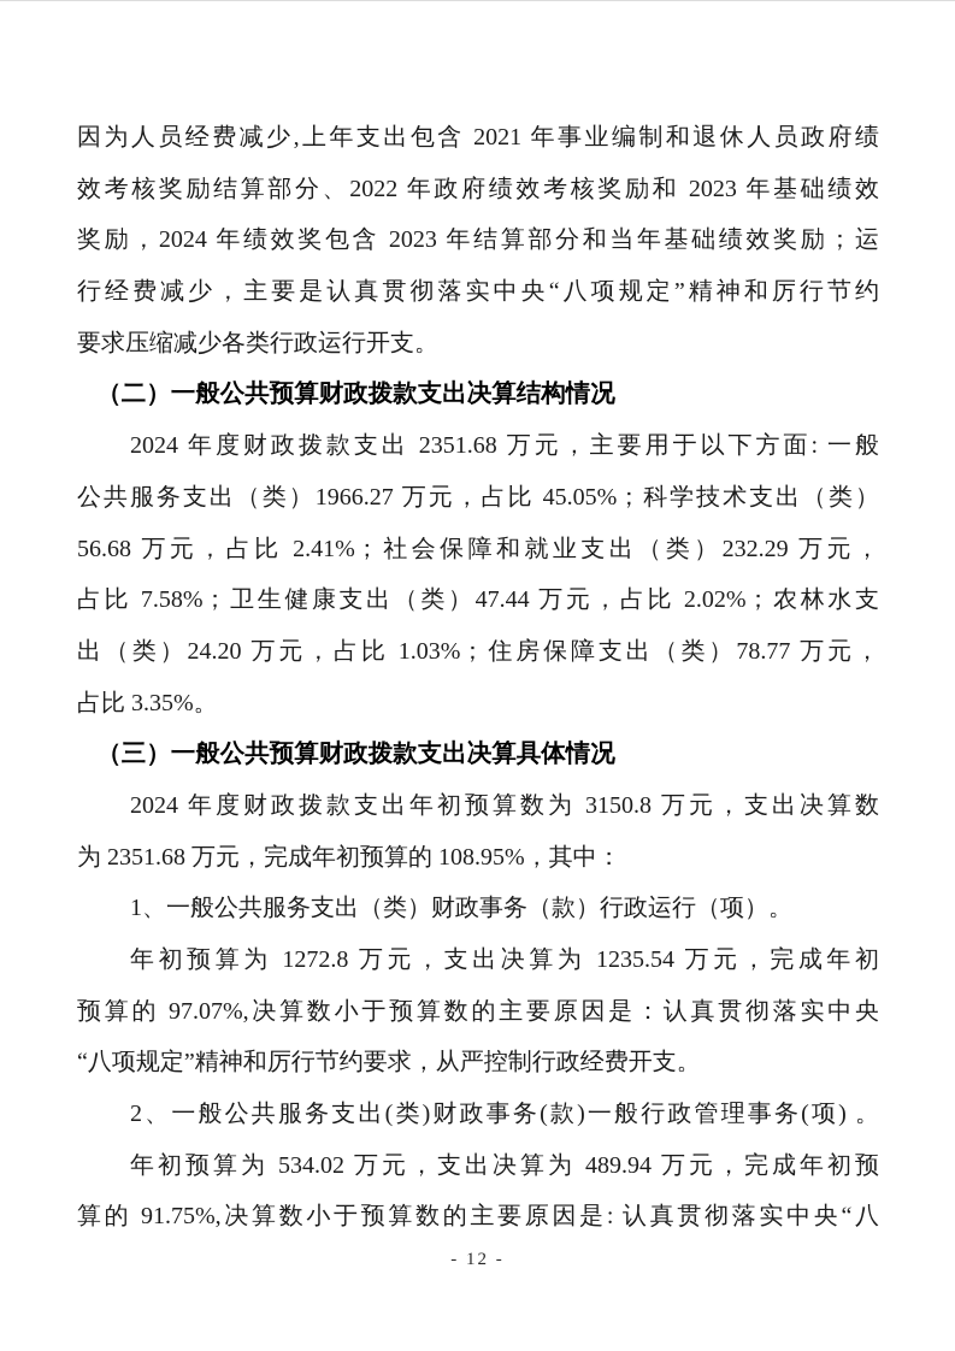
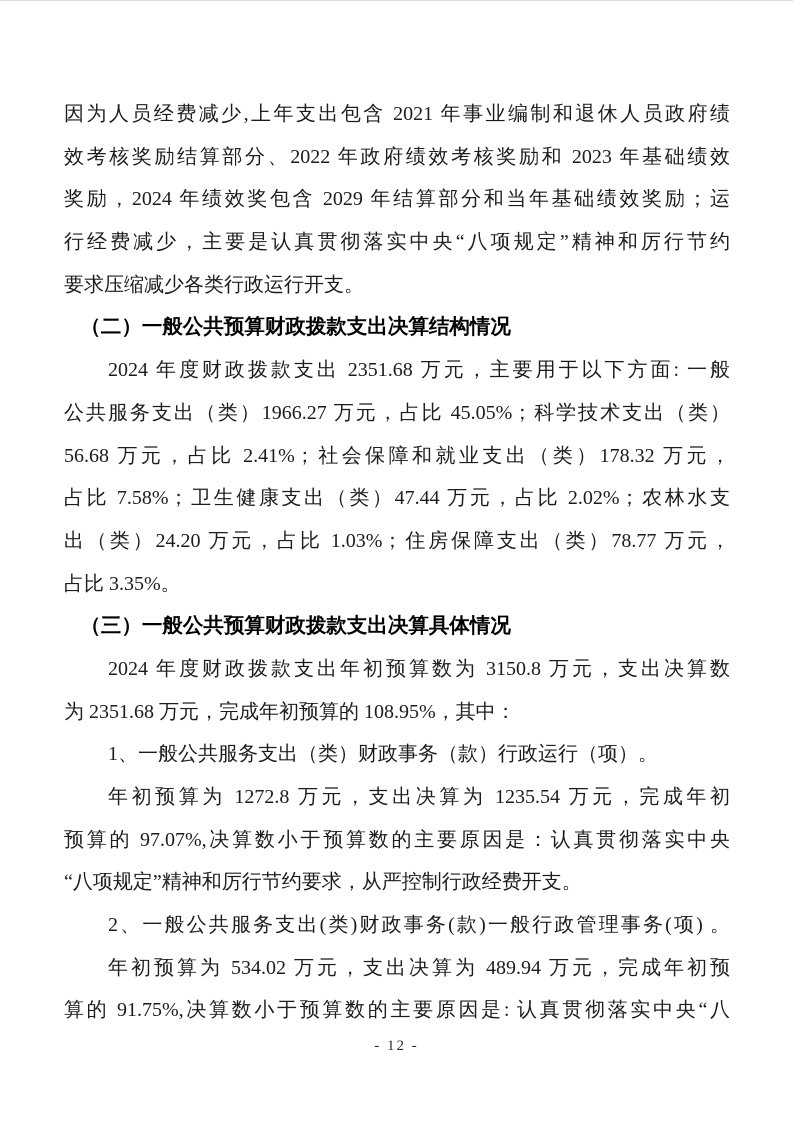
  因为人员经费减少,上年支出包含 2021 年事业编制和退休人员政府绩
  效考核奖励结算部分、2022 年政府绩效考核奖励和 2023 年基础绩效
- 奖励，2024 年绩效奖包含 2023 年结算部分和当年基础绩效奖励；运
+ 奖励，2024 年绩效奖包含 2029 年结算部分和当年基础绩效奖励；运
  行经费减少，主要是认真贯彻落实中央“八项规定”精神和厉行节约
  要求压缩减少各类行政运行开支。
  （二）一般公共预算财政拨款支出决算结构情况
  2024 年度财政拨款支出 2351.68 万元，主要用于以下方面: 一般
  公共服务支出（类）1966.27 万元，占比 45.05%；科学技术支出（类）
- 56.68 万元，占比 2.41%；社会保障和就业支出（类）232.29 万元，
+ 56.68 万元，占比 2.41%；社会保障和就业支出（类）178.32 万元，
  占比 7.58%；卫生健康支出（类）47.44 万元，占比 2.02%；农林水支
  出（类）24.20 万元，占比 1.03%；住房保障支出（类）78.77 万元，
  占比 3.35%。
  （三）一般公共预算财政拨款支出决算具体情况
  2024 年度财政拨款支出年初预算数为 3150.8 万元，支出决算数
  为 2351.68 万元，完成年初预算的 108.95%，其中：
  1、一般公共服务支出（类）财政事务（款）行政运行（项）。
  年初预算为 1272.8 万元，支出决算为 1235.54 万元，完成年初
  预算的 97.07%,决算数小于预算数的主要原因是：认真贯彻落实中央
  “八项规定”精神和厉行节约要求，从严控制行政经费开支。
  2、一般公共服务支出(类)财政事务(款)一般行政管理事务(项) 。
  年初预算为 534.02 万元，支出决算为 489.94 万元，完成年初预
  算的 91.75%,决算数小于预算数的主要原因是: 认真贯彻落实中央“八
  - 12 -
